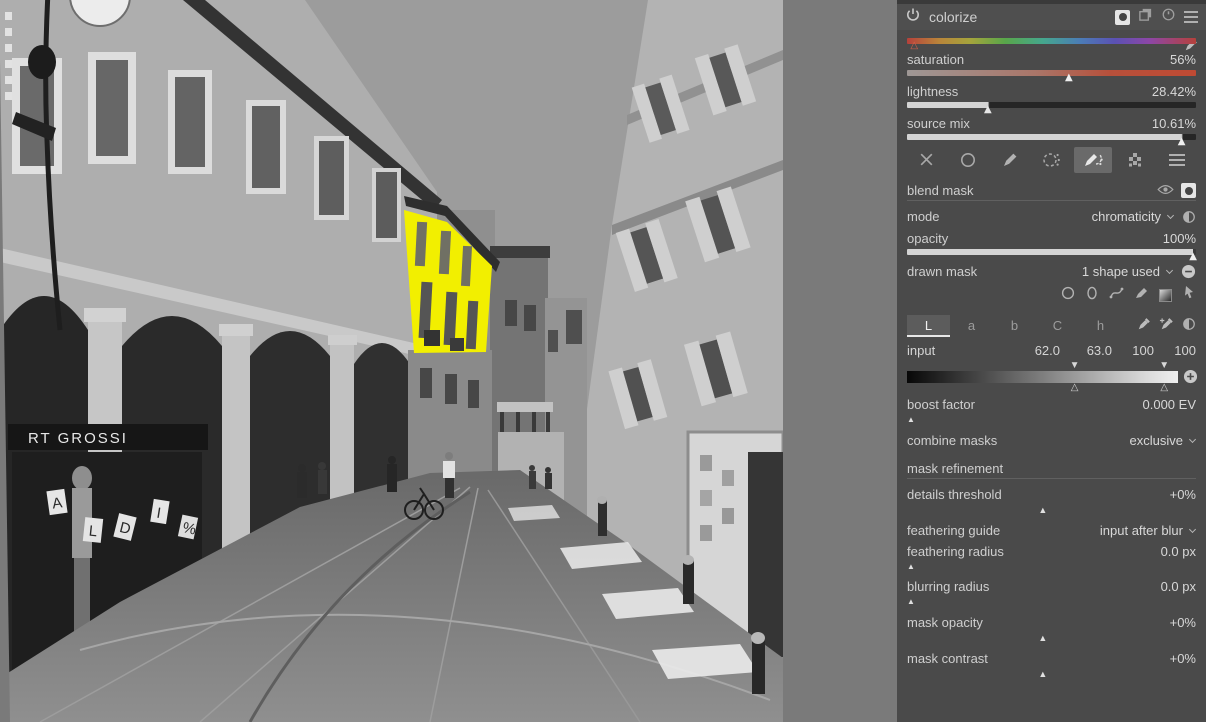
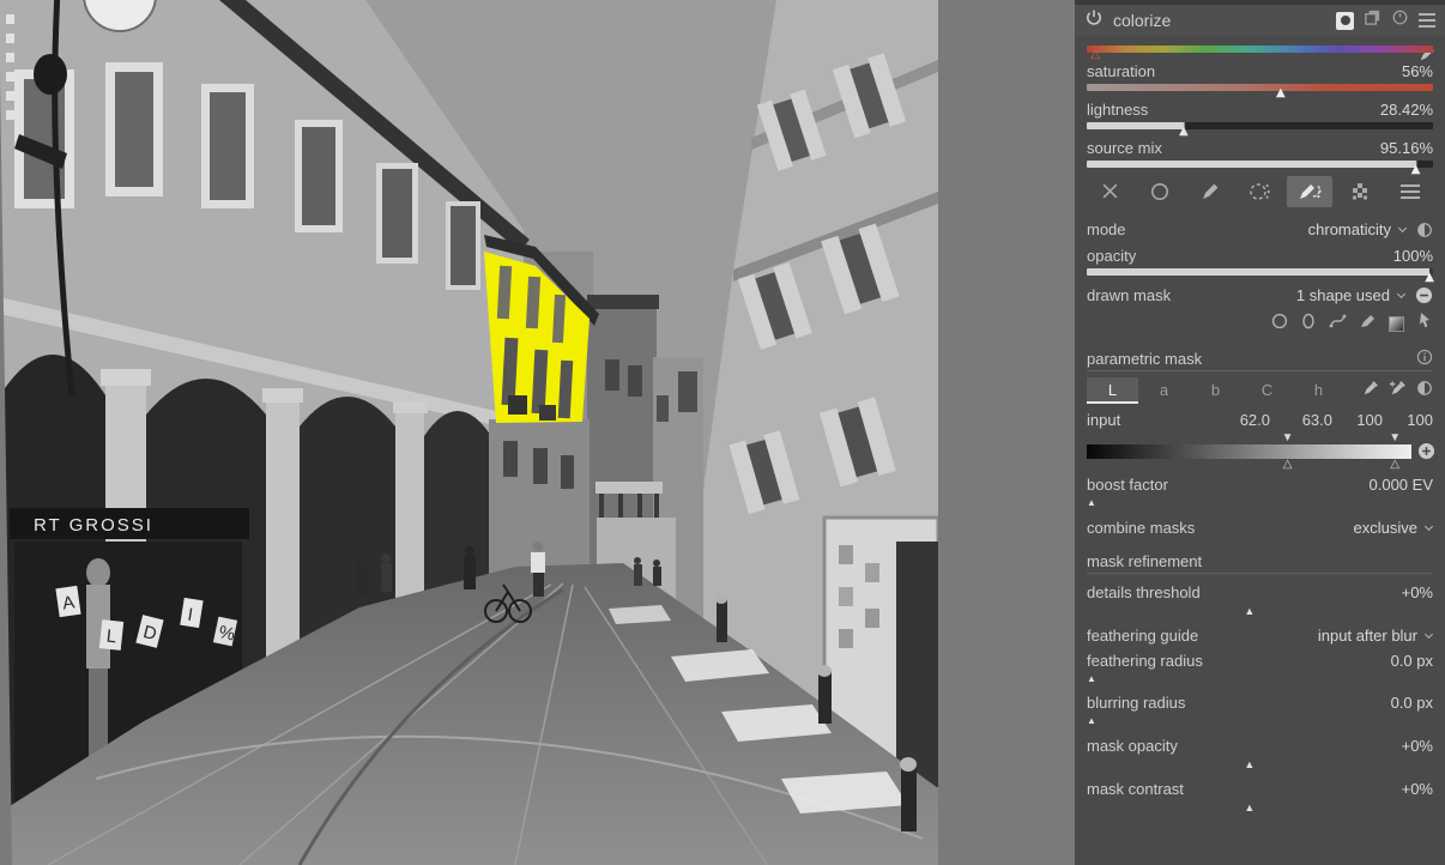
  RT GROSSI
  colorize
  △
  saturation
  56%
  ▲
  lightness
  28.42%
  ▲
  source mix
- 10.61%
+ 95.16%
  ▲
- blend mask
  mode
  chromaticity
  opacity
  100%
  ▲
  drawn mask
  1 shape used
+ parametric mask
  L
  a
  b
  C
  h
  input
  62.0
  63.0
  100
  100
  ▼
  ▼
  △
  △
  boost factor
  0.000 EV
  ▲
  combine masks
  exclusive
  mask refinement
  details threshold
  +0%
  ▲
  feathering guide
  input after blur
  feathering radius
  0.0 px
  ▲
  blurring radius
  0.0 px
  ▲
  mask opacity
  +0%
  ▲
  mask contrast
  +0%
  ▲
